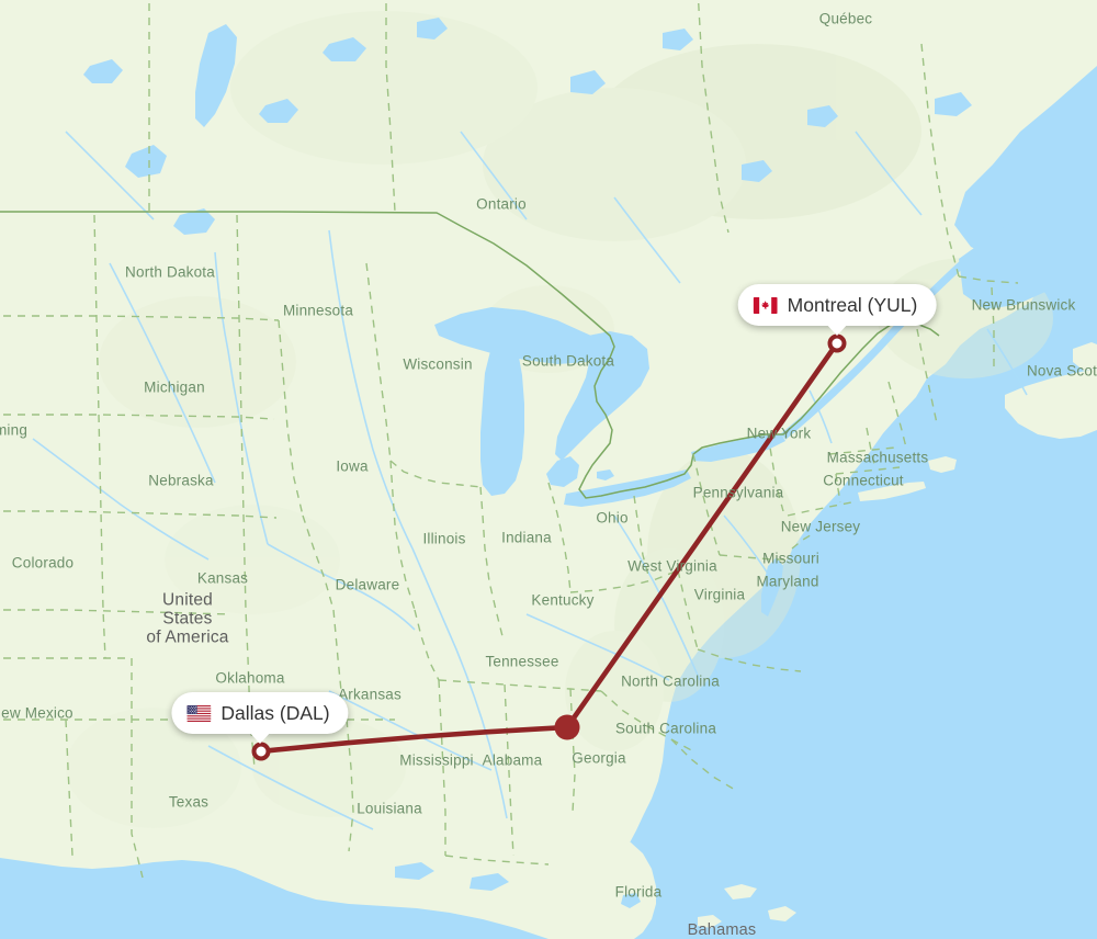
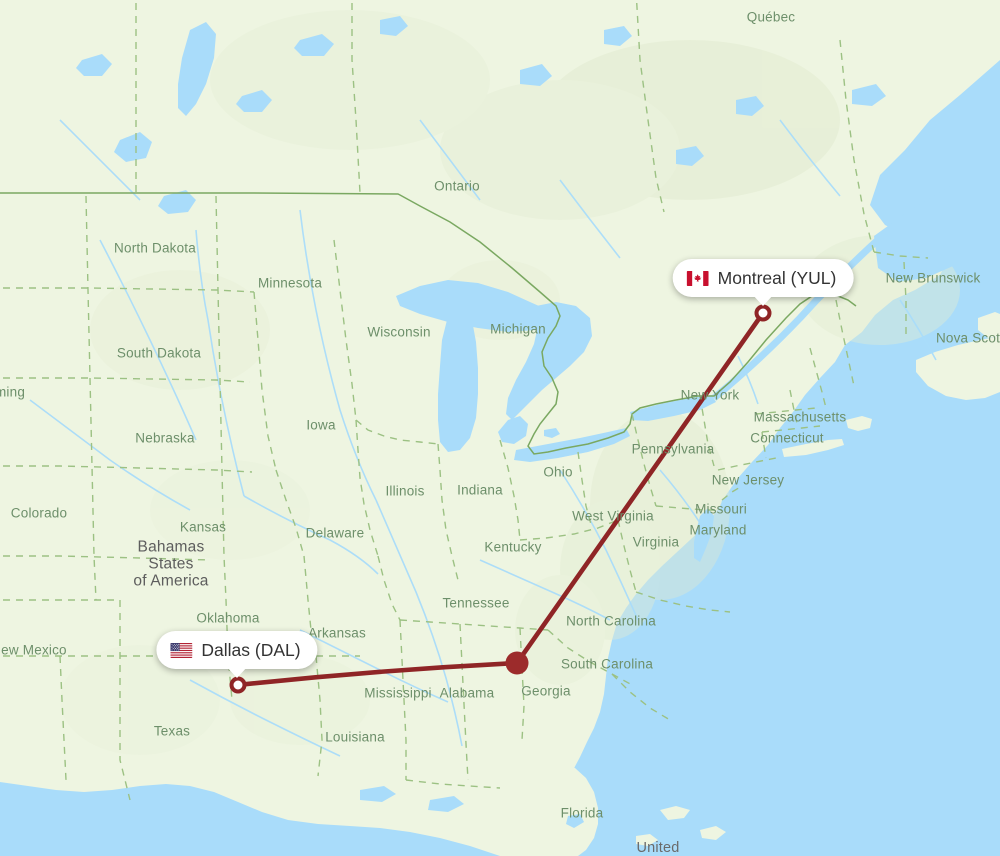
  North Dakota
  Minnesota
- Michigan
+ South Dakota
  Wisconsin
- South Dakota
+ Michigan
  ming
  Nebraska
  Iowa
  New York
  Massachusetts
  Connecticut
  Pennsylvania
  Illinois
  Indiana
  Ohio
  New Jersey
  Colorado
  Kansas
  Delaware
  West Virginia
  Missouri
  Maryland
  Virginia
  Kentucky
  Tennessee
  North Carolina
  Oklahoma
  Arkansas
  ew Mexico
  South Carolina
  Mississippi
  Alabama
  Georgia
  Texas
  Louisiana
  Florida
  Québec
  Ontario
  New Brunswick
  Nova Scot
- United
+ Bahamas
  States
  of America
- Bahamas
+ United
  Montreal (YUL)
  Dallas (DAL)
